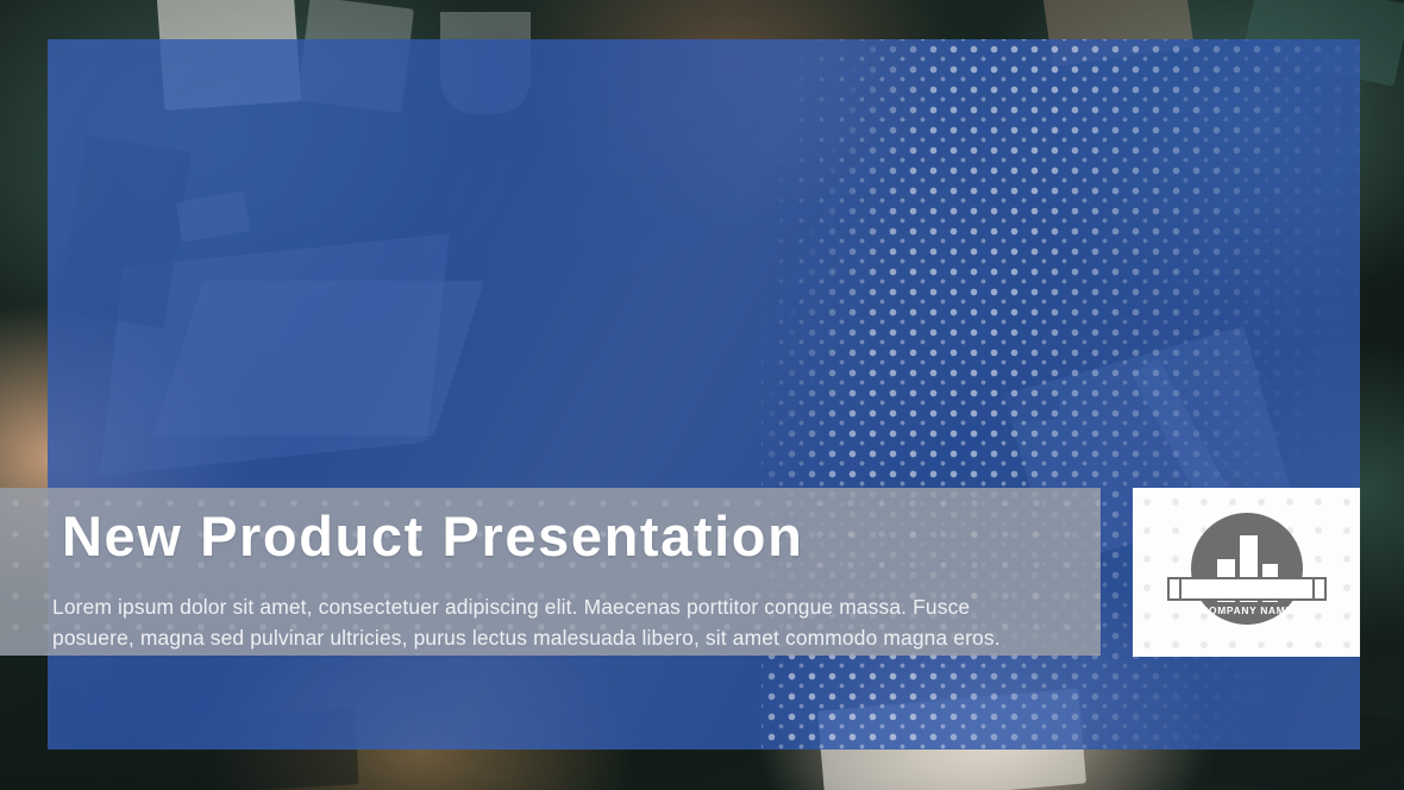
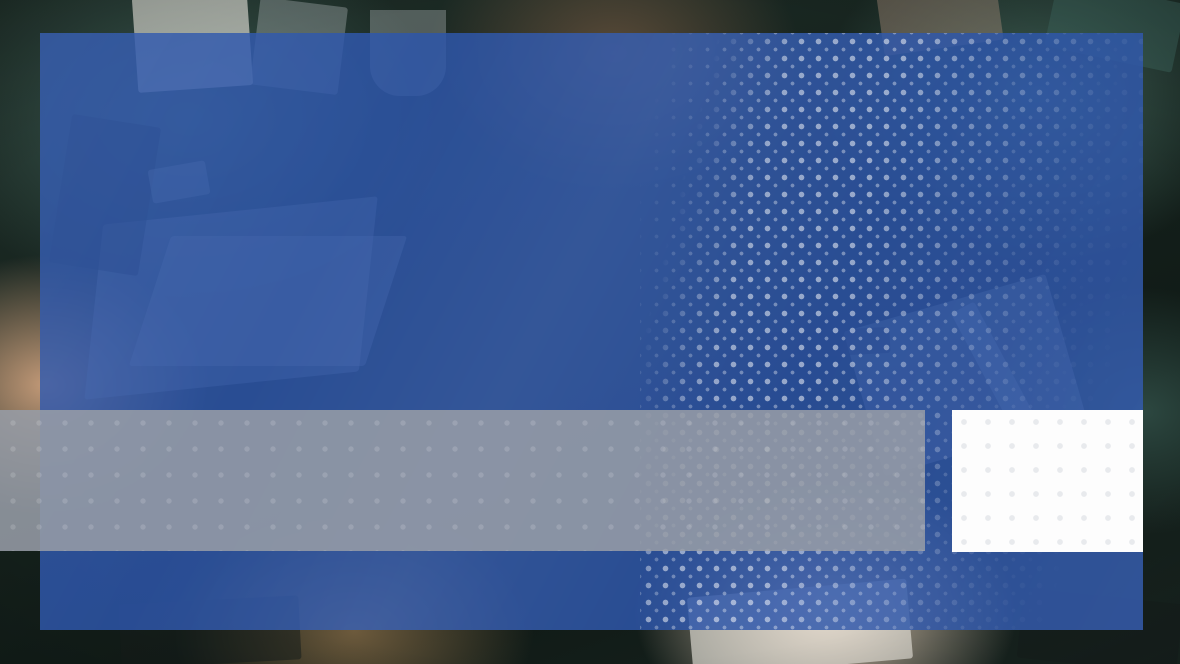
- New Product Presentation
- Lorem ipsum dolor sit amet, consectetuer adipiscing elit. Maecenas porttitor congue massa. Fusce posuere, magna sed pulvinar ultricies, purus lectus malesuada libero, sit amet commodo magna eros.
- COMPANY NAME
